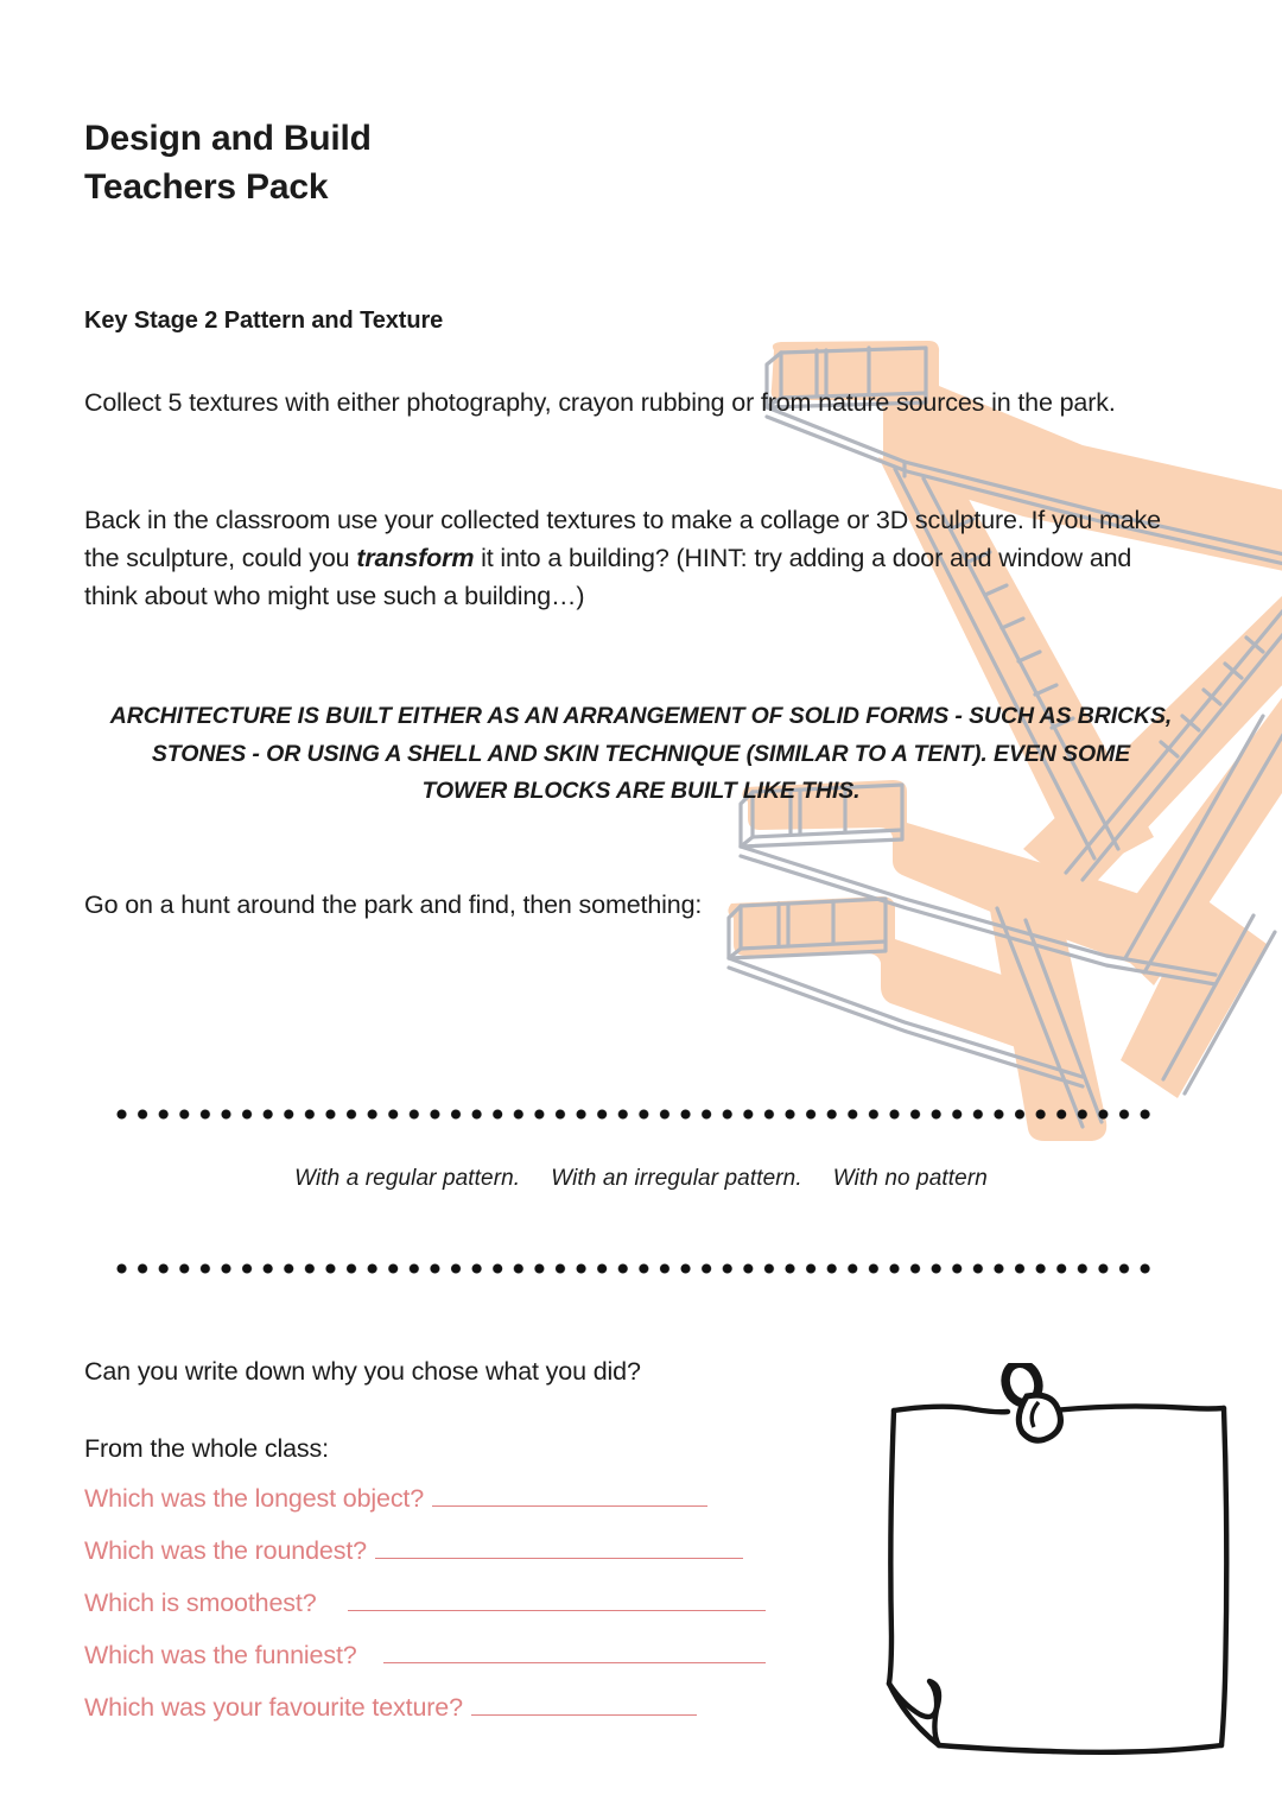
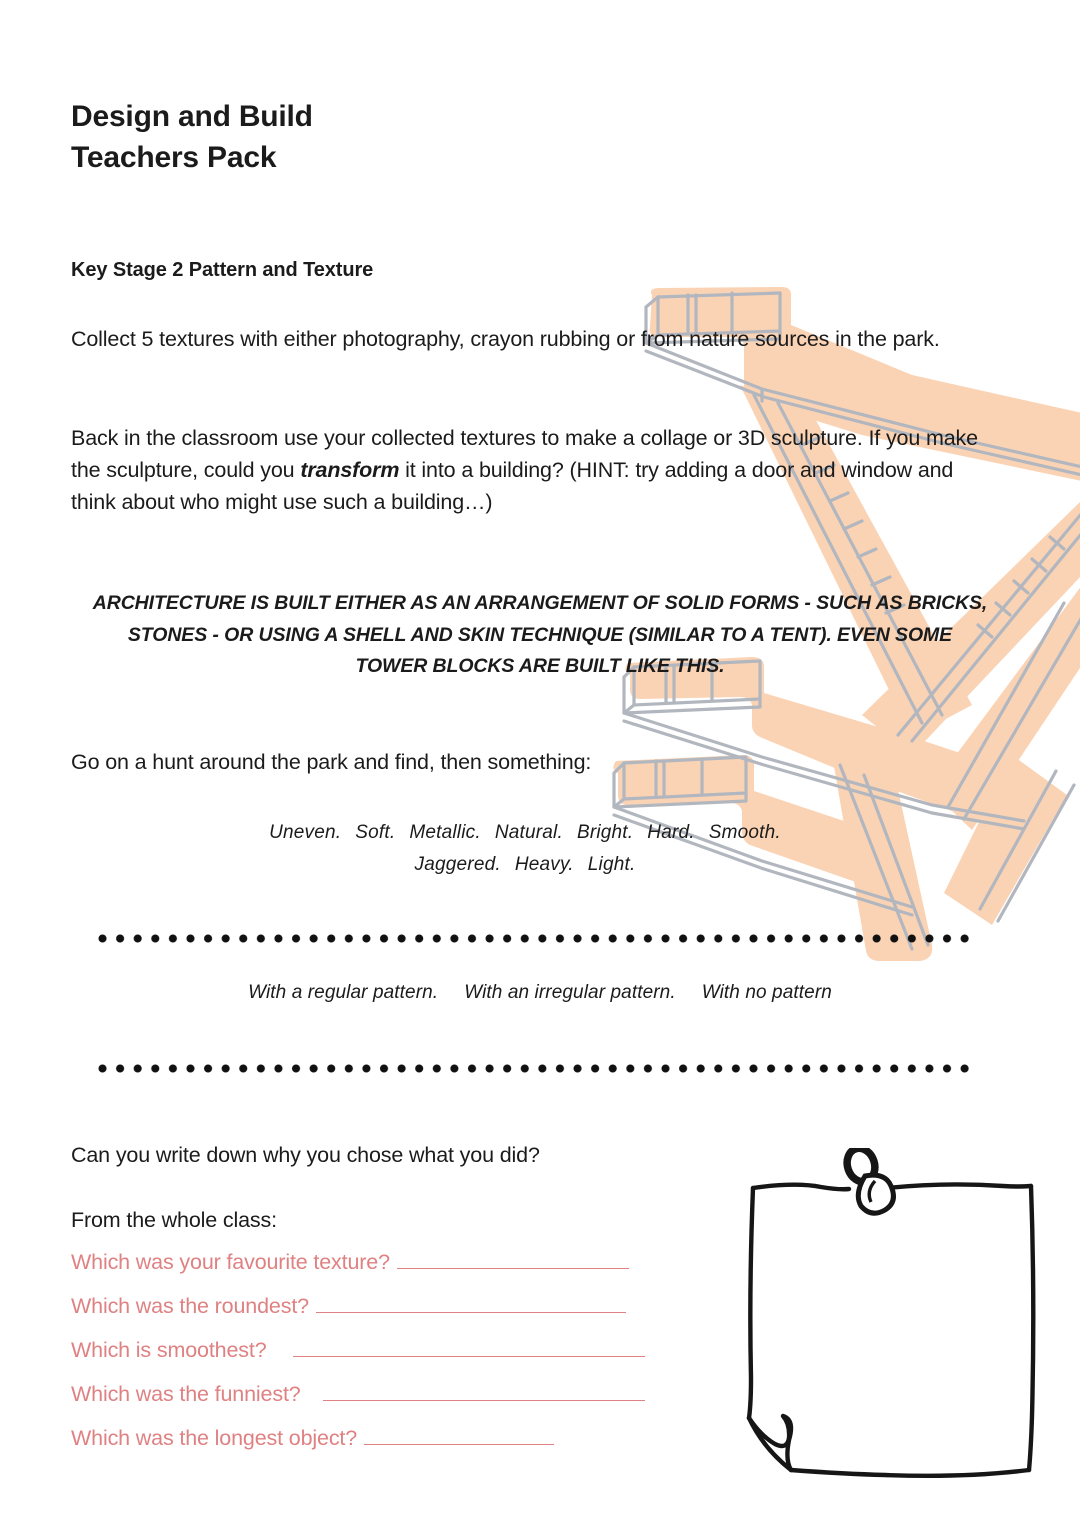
  Design and Build
  Teachers Pack
  Key Stage 2 Pattern and Texture
  Collect 5 textures with either photography, crayon rubbing or from nature sources in the park.
  Back in the classroom use your collected textures to make a collage or 3D sculpture. If you make the sculpture, could you transform it into a building? (HINT: try adding a door and window and think about who might use such a building…)
  ARCHITECTURE IS BUILT EITHER AS AN ARRANGEMENT OF SOLID FORMS - SUCH AS BRICKS, STONES - OR USING A SHELL AND SKIN TECHNIQUE (SIMILAR TO A TENT). EVEN SOME TOWER BLOCKS ARE BUILT LIKE THIS.
  Go on a hunt around the park and find, then something:
+ Uneven. Soft. Metallic. Natural. Bright. Hard. Smooth.
+ Jaggered. Heavy. Light.
  With a regular pattern. With an irregular pattern. With no pattern
  Can you write down why you chose what you did?
  From the whole class:
- Which was the longest object?
+ Which was your favourite texture?
  Which was the roundest?
  Which is smoothest?
  Which was the funniest?
- Which was your favourite texture?
+ Which was the longest object?
